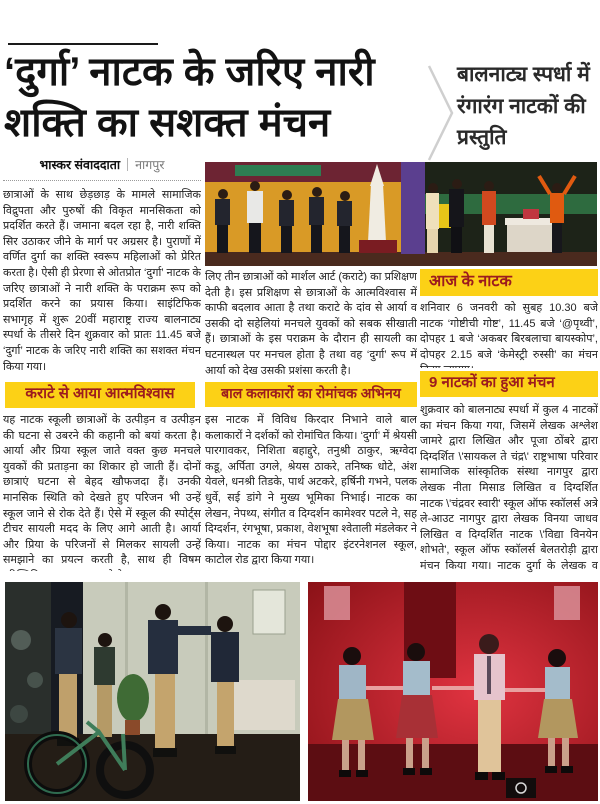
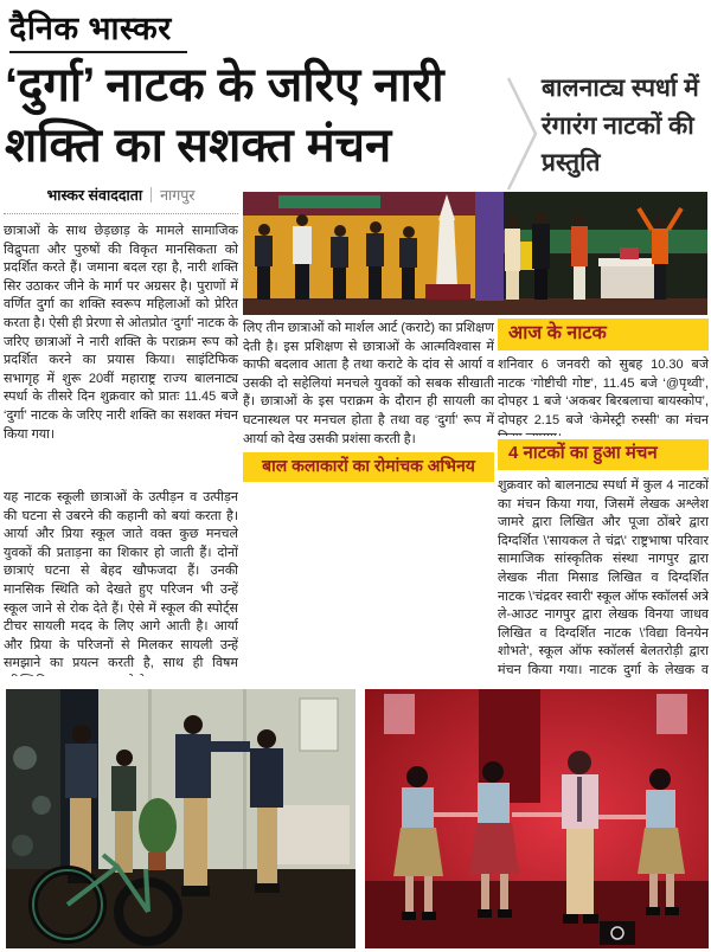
+ दैनिक भास्कर
  ‘दुर्गा’ नाटक के जरिए नारी शक्ति का सशक्त मंचन
  बालनाट्य स्पर्धा में रंगारंग नाटकों की प्रस्तुति
  भास्कर संवाददाता
  नागपुर
  छात्राओं के साथ छेड़छाड़ के मामले सामाजिक विद्रुपता और पुरुषों की विकृत मानसिकता को प्रदर्शित करते हैं। जमाना बदल रहा है, नारी शक्ति सिर उठाकर जीने के मार्ग पर अग्रसर है। पुराणों में वर्णित दुर्गा का शक्ति स्वरूप महिलाओं को प्रेरित करता है। ऐसी ही प्रेरणा से ओतप्रोत ‘दुर्गा’ नाटक के जरिए छात्राओं ने नारी शक्ति के पराक्रम रूप को प्रदर्शित करने का प्रयास किया। साइंटिफिक सभागृह में शुरू 20वीं महाराष्ट्र राज्य बालनाट्य स्पर्धा के तीसरे दिन शुक्रवार को प्रातः 11.45 बजे ‘दुर्गा’ नाटक के जरिए नारी शक्ति का सशक्त मंचन किया गया।
- कराटे से आया आत्मविश्वास
  यह नाटक स्कूली छात्राओं के उत्पीड़न व उत्पीड़न की घटना से उबरने की कहानी को बयां करता है। आर्या और प्रिया स्कूल जाते वक्त कुछ मनचले युवकों की प्रताड़ना का शिकार हो जाती हैं। दोनों छात्राएं घटना से बेहद खौफजदा हैं। उनकी मानसिक स्थिति को देखते हुए परिजन भी उन्हें स्कूल जाने से रोक देते हैं। ऐसे में स्कूल की स्पोर्ट्स टीचर सायली मदद के लिए आगे आती है। आर्या और प्रिया के परिजनों से मिलकर सायली उन्हें समझाने का प्रयत्न करती है, साथ ही विषम
  लिए तीन छात्राओं को मार्शल आर्ट (कराटे) का प्रशिक्षण देती है। इस प्रशिक्षण से छात्राओं के आत्मविश्वास में काफी बदलाव आता है तथा कराटे के दांव से आर्या व उसकी दो सहेलियां मनचले युवकों को सबक सीखाती हैं। छात्राओं के इस पराक्रम के दौरान ही सायली का घटनास्थल पर मनचल होता है तथा वह ‘दुर्गा’ रूप में आर्या को देख उसकी प्रशंसा करती है।
  बाल कलाकारों का रोमांचक अभिनय
- इस नाटक में विविध किरदार निभाने वाले बाल कलाकारों ने दर्शकों को रोमांचित किया। ‘दुर्गा’ में श्रेयसी पारगावकर, निशिता बहाद्दुरे, तनुश्री ठाकुर, ऋग्वेदा कडू, अर्पिता उगले, श्रेयस ठाकरे, तनिष्क धोटे, अंश येवले, धनश्री तिडके, पार्थ अटकरे, हर्षिनी गभने, पलक धुर्वे, सई डांगे ने मुख्य भूमिका निभाई। नाटक का लेखन, नेपथ्य, संगीत व दिग्दर्शन कामेश्वर पटले ने, सह दिग्दर्शन, रंगभूषा, प्रकाश, वेशभूषा श्वेताली मंडलेकर ने किया। नाटक का मंचन पोद्दार इंटरनेशनल स्कूल, काटोल रोड द्वारा किया गया।
  आज के नाटक
  शनिवार 6 जनवरी को सुबह 10.30 बजे नाटक ‘गोष्टीची गोष्ट’, 11.45 बजे ‘@पृथ्वी’, दोपहर 1 बजे ‘अकबर बिरबलाचा बायस्कोप’, दोपहर 2.15 बजे ‘केमेस्ट्री रुस्सी’ का मंचन
- 9 नाटकों का हुआ मंचन
+ 4 नाटकों का हुआ मंचन
  शुक्रवार को बालनाट्य स्पर्धा में कुल 4 नाटकों का मंचन किया गया, जिसमें लेखक अश्लेश जामरे द्वारा लिखित और पूजा ठोंबरे द्वारा दिग्दर्शित \'सायकल ते चंद्र\' राष्ट्रभाषा परिवार सामाजिक सांस्कृतिक संस्था नागपुर द्वारा लेखक नीता मिसाड लिखित व दिग्दर्शित नाटक \'चंद्रवर स्वारी' स्कूल ऑफ स्कॉलर्स अत्रे ले-आउट नागपुर द्वारा लेखक विनया जाधव लिखित व दिग्दर्शित नाटक \'विद्या विनयेन शोभते', स्कूल ऑफ स्कॉलर्स बेलतरोड़ी द्वारा मंचन किया गया। नाटक दुर्गा के लेखक व
